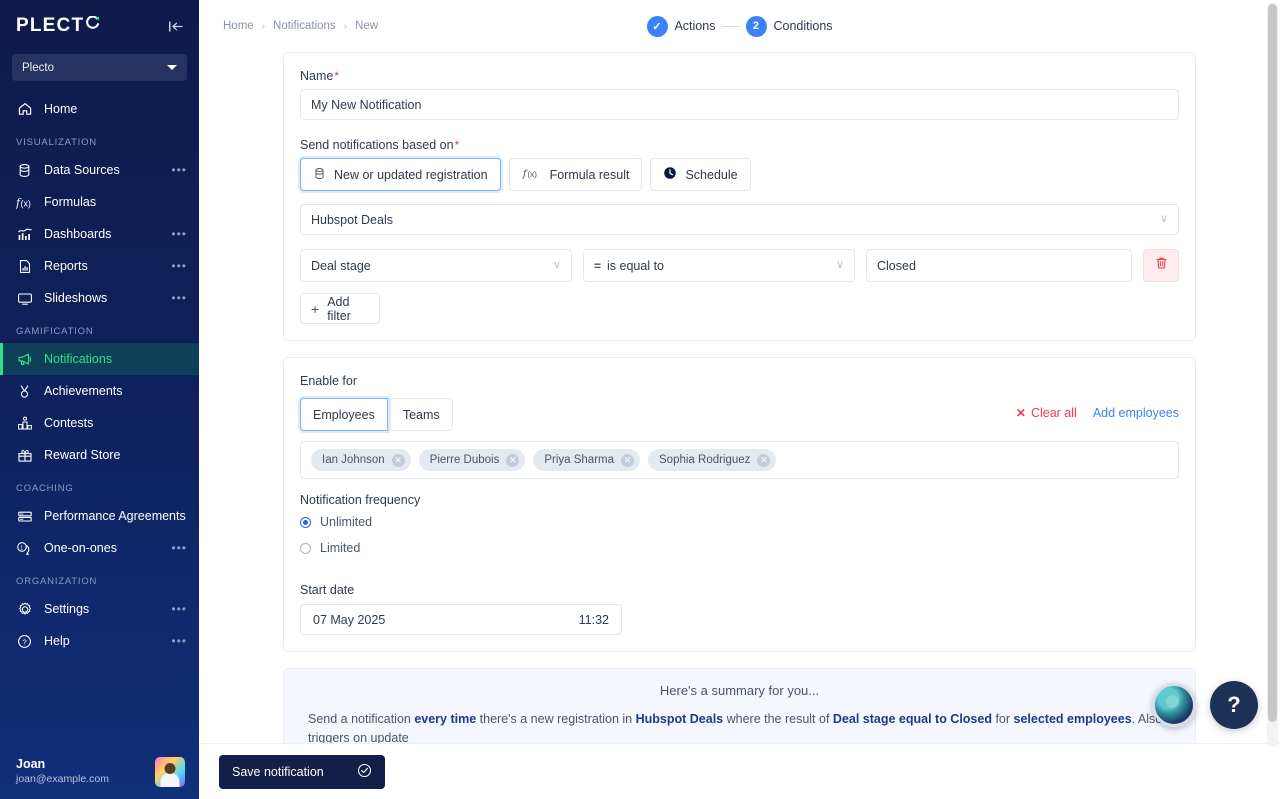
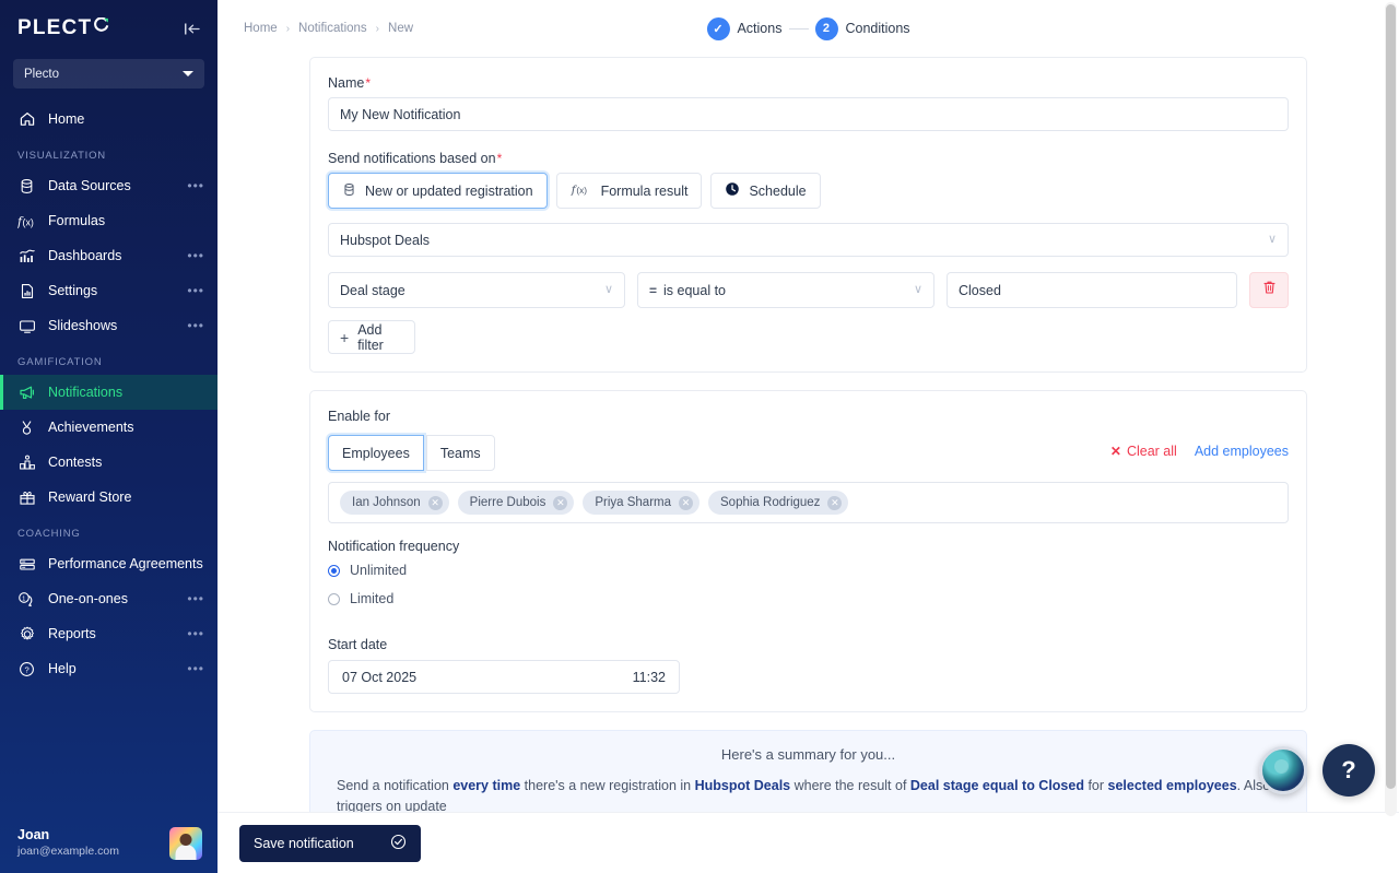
  PLECT
  Plecto
  Home
  VISUALIZATION
  Data Sources
  •••
  f
  (x)
  Formulas
  Dashboards
  •••
- Reports
+ Settings
  •••
  Slideshows
  •••
  GAMIFICATION
  Notifications
  Achievements
  Contests
  Reward Store
  COACHING
  Performance Agreements
  One-on-ones
  •••
- ORGANIZATION
- Settings
+ Reports
  •••
  ?
  Help
  •••
  Joan
  joan@example.com
  Home
  ›
  Notifications
  ›
  New
  ✓
  Actions
  2
  Conditions
  Name*
  My New Notification
  Send notifications based on*
  New or updated registration
  f
  (x)
  Formula result
  Schedule
  Hubspot Deals
  ∨
  Deal stage
  ∨
  =
  is equal to
  ∨
  Closed
  +
  Add filter
  Enable for
  Employees
  Teams
  ✕
  Clear all
  Add employees
  Ian Johnson
  ✕
  Pierre Dubois
  ✕
  Priya Sharma
  ✕
  Sophia Rodriguez
  ✕
  Notification frequency
  Unlimited
  Limited
  Start date
- 07 May 2025
+ 07 Oct 2025
  11:32
  Here's a summary for you...
  Send a notification every time there's a new registration in Hubspot Deals where the result of Deal stage equal to Closed for selected employees. Als triggers on update
  ?
  Save notification
